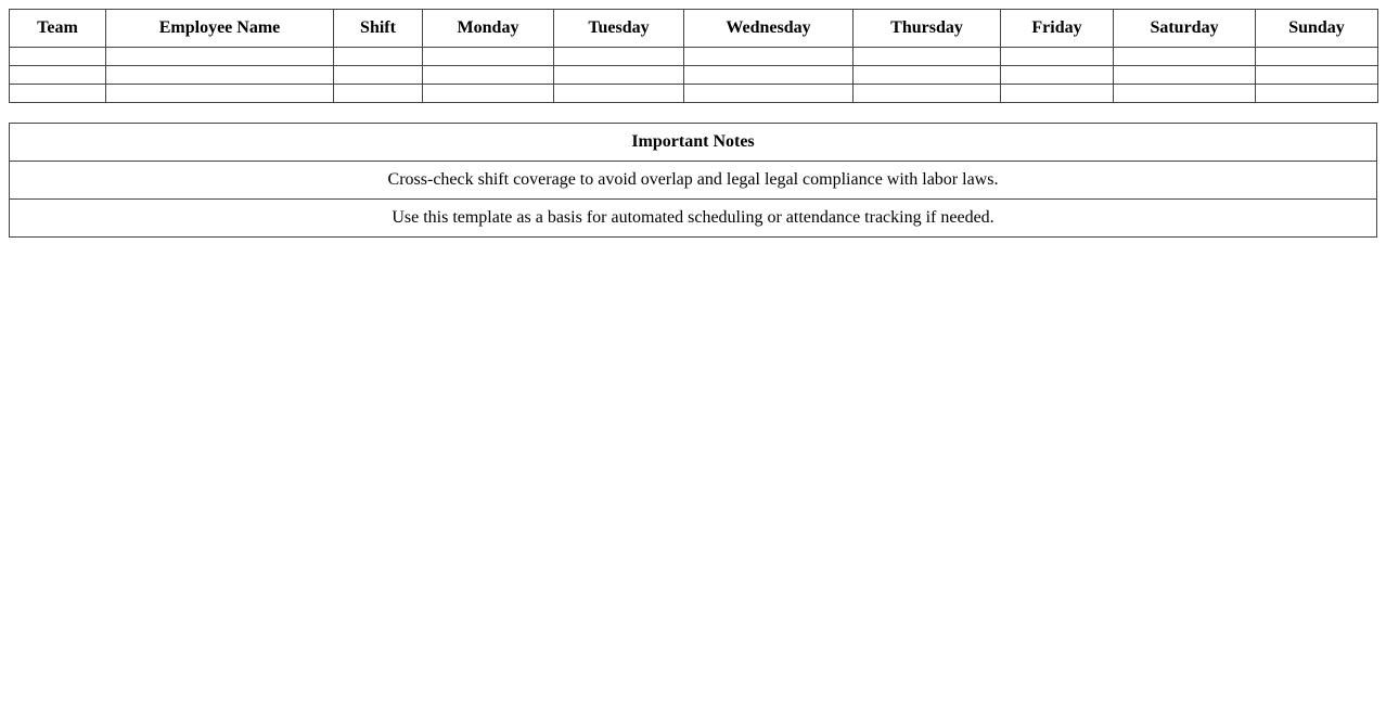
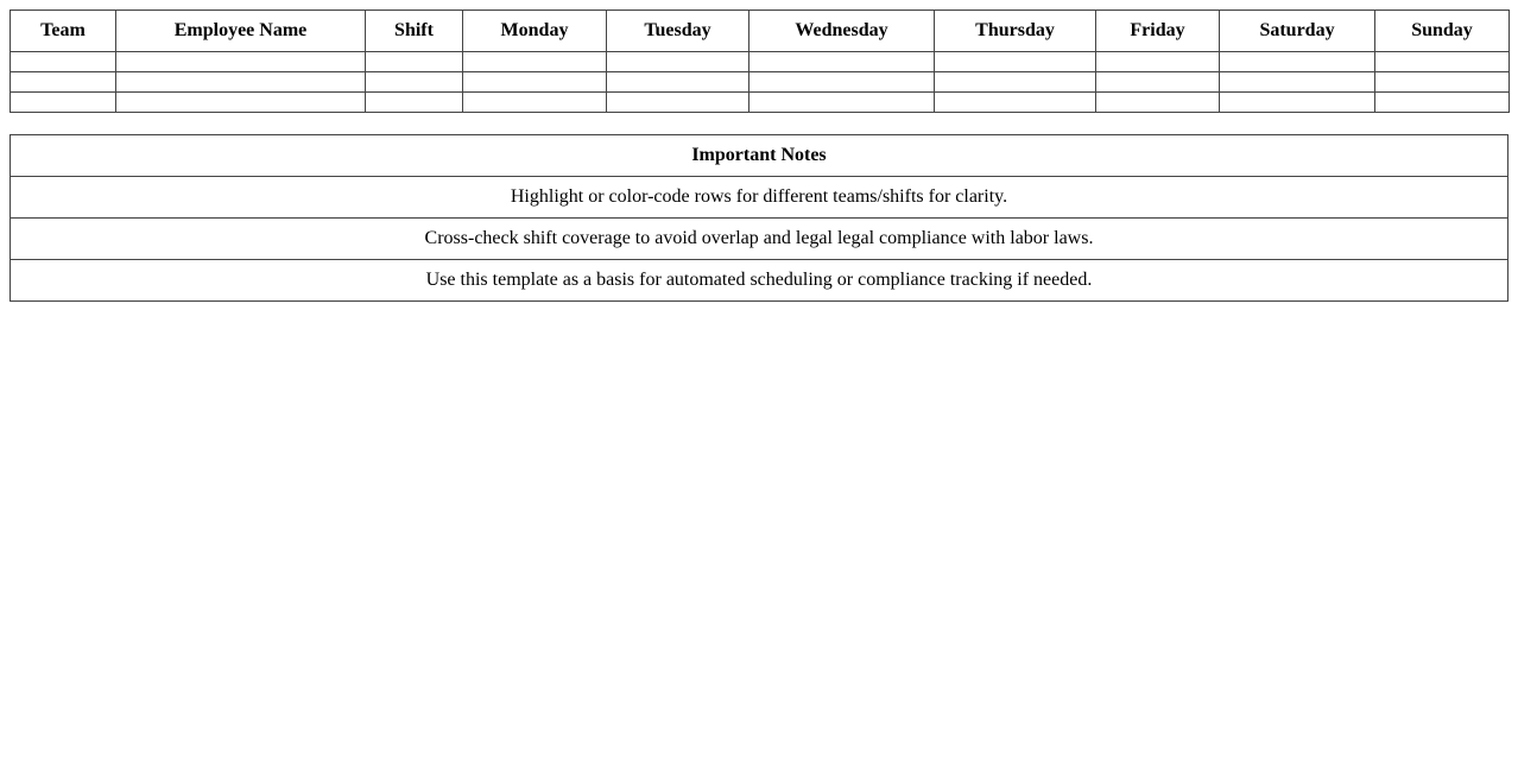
  Team	Employee Name	Shift	Monday	Tuesday	Wednesday	Thursday	Friday	Saturday	Sunday
  Important Notes
+ Highlight or color-code rows for different teams/shifts for clarity.
  Cross-check shift coverage to avoid overlap and legal legal compliance with labor laws.
- Use this template as a basis for automated scheduling or attendance tracking if needed.
+ Use this template as a basis for automated scheduling or compliance tracking if needed.
